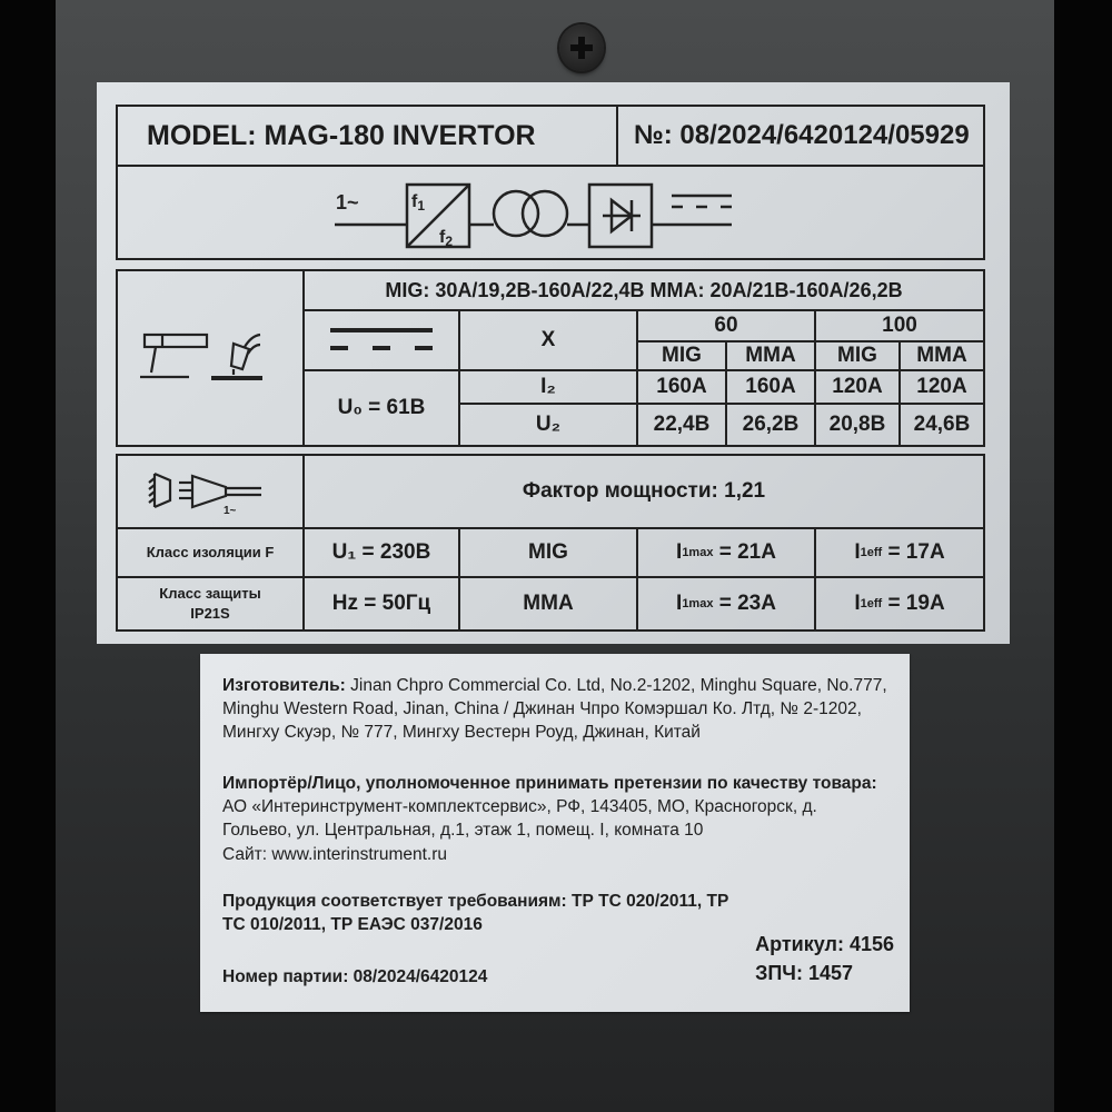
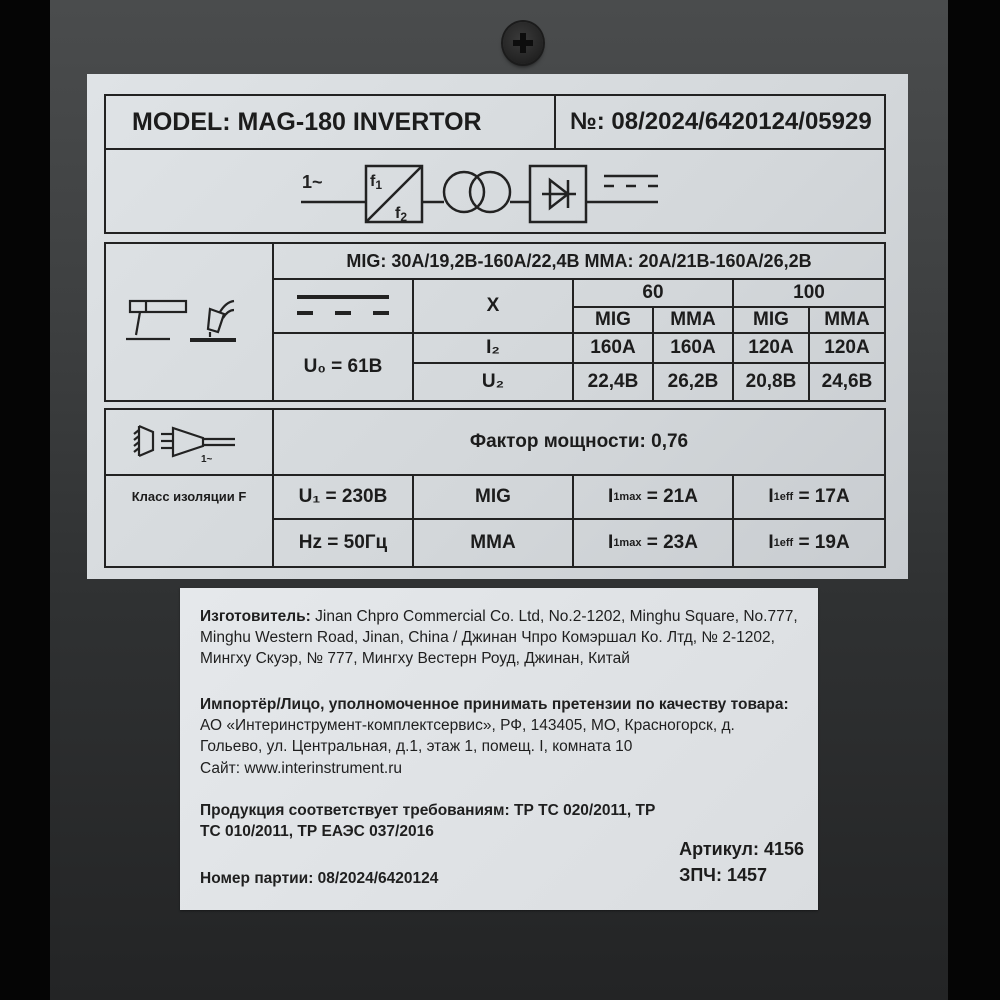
  MODEL: MAG-180 INVERTOR
  №: 08/2024/6420124/05929
  1~
  f1
  f2
  MIG: 30A/19,2B-160A/22,4B MMA: 20A/21B-160A/26,2B
  X
  60
  100
  MIG
  MMA
  MIG
  MMA
  U₀ = 61B
  I₂
  U₂
  160A
  160A
  120A
  120A
  22,4B
  26,2B
  20,8B
  24,6B
  1~
- Фактор мощности: 1,21
+ Фактор мощности: 0,76
  Класс изоляции F
  U₁ = 230B
  MIG
  I
  1max
  = 21A
  I
  1eff
  = 17A
- Класс защиты
- IP21S
  Hz = 50Гц
  MMA
  I
  1max
  = 23A
  I
  1eff
  = 19A
  Изготовитель: Jinan Chpro Commercial Co. Ltd, No.2-1202, Minghu Square, No.777, Minghu Western Road, Jinan, China / Джинан Чпро Комэршал Ко. Лтд, № 2-1202, Мингху Скуэр, № 777, Мингху Вестерн Роуд, Джинан, Китай
  Импортёр/Лицо, уполномоченное принимать претензии по качеству товара: АО «Интеринструмент-комплектсервис», РФ, 143405, МО, Красногорск, д. Гольево, ул. Центральная, д.1, этаж 1, помещ. I, комната 10
  Сайт: www.interinstrument.ru
  Продукция соответствует требованиям: ТР ТС 020/2011, ТР ТС 010/2011, ТР ЕАЭС 037/2016
  Номер партии: 08/2024/6420124
  Артикул: 4156
  ЗПЧ: 1457
